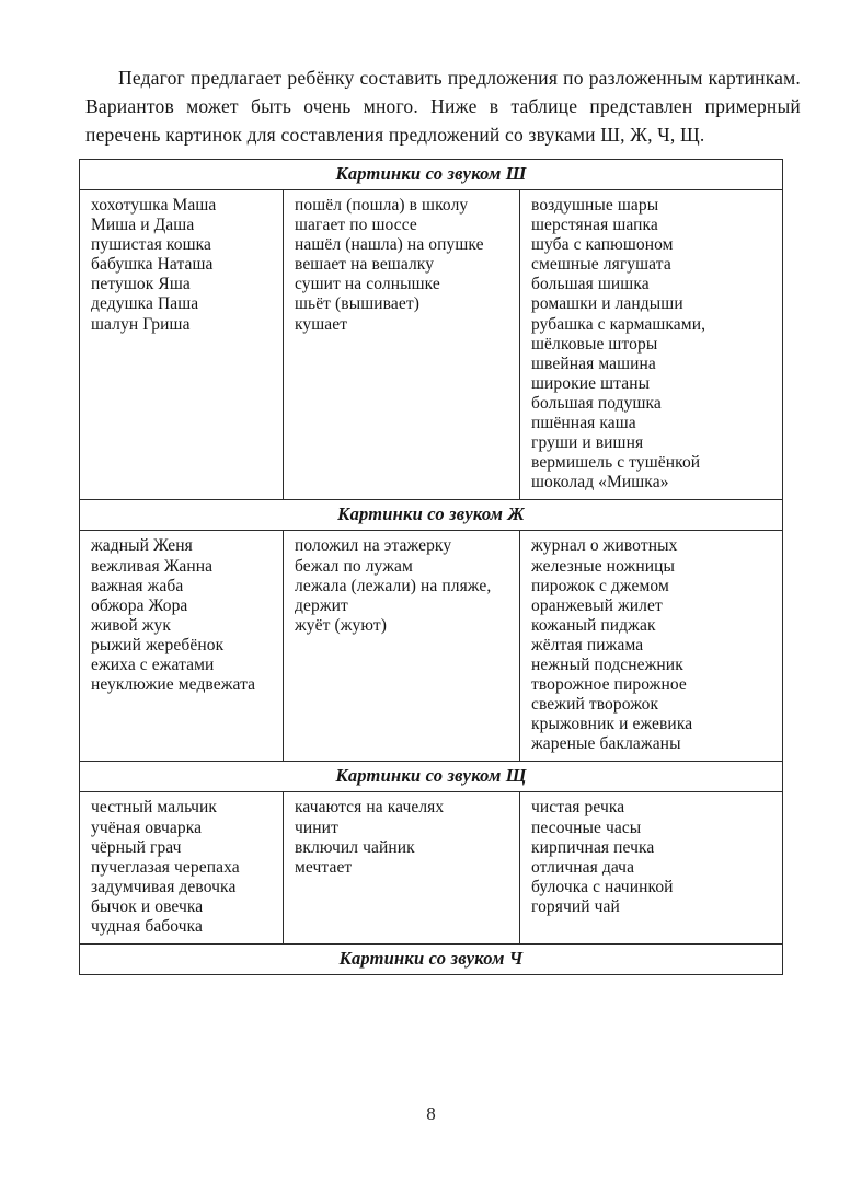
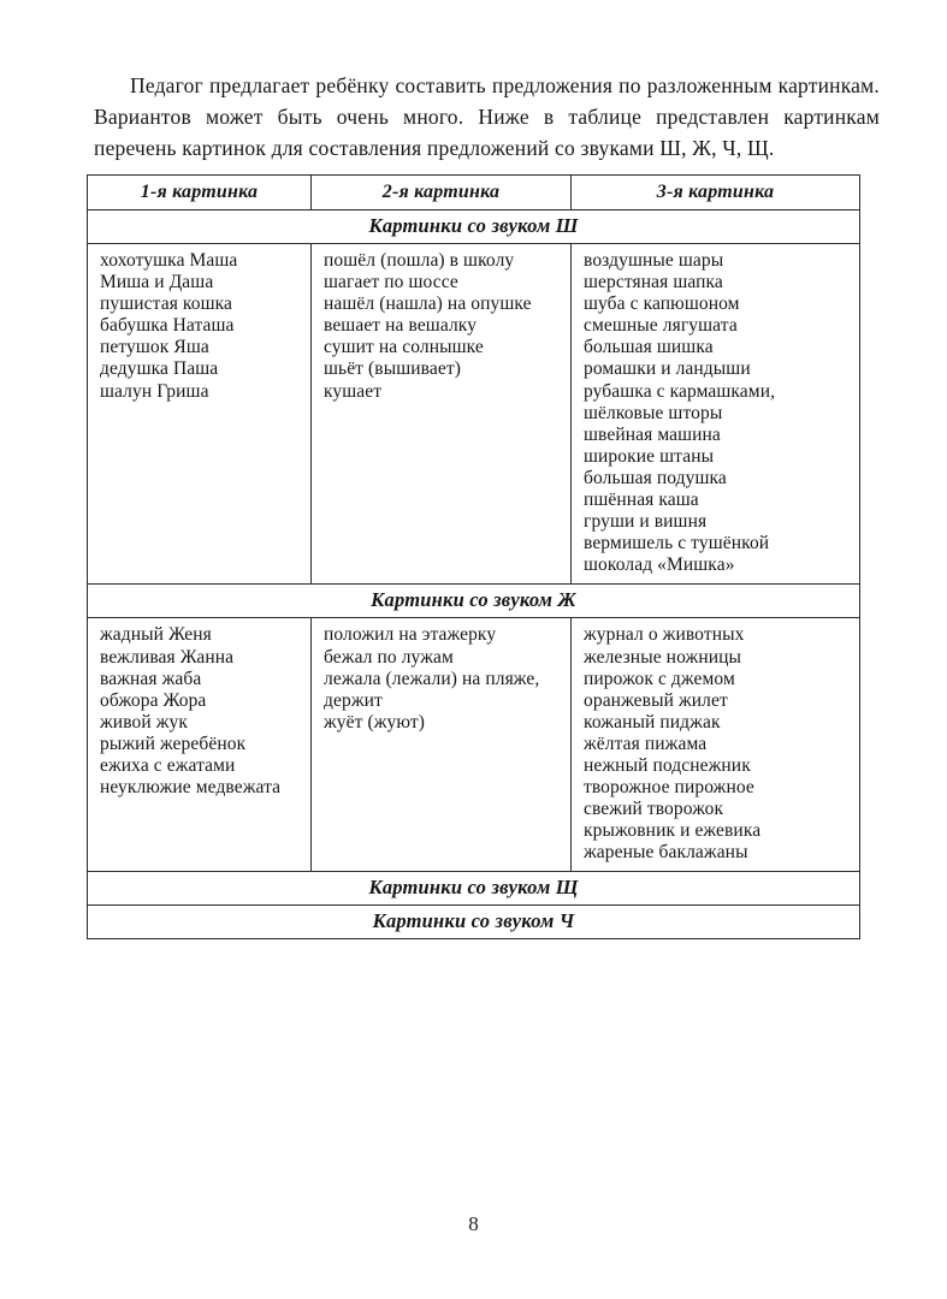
- Педагог предлагает ребёнку составить предложения по разложенным картинкам. Вариантов может быть очень много. Ниже в таблице представлен примерный перечень картинок для составления предложений со звуками Ш, Ж, Ч, Щ.
+ Педагог предлагает ребёнку составить предложения по разложенным картинкам. Вариантов может быть очень много. Ниже в таблице представлен картинкам перечень картинок для составления предложений со звуками Ш, Ж, Ч, Щ.
+ 1-я картинка	2-я картинка	3-я картинка
  Картинки со звуком Ш
  хохотушка Маша Миша и Даша пушистая кошка бабушка Наташа петушок Яша дедушка Паша шалун Гриша	пошёл (пошла) в школу шагает по шоссе нашёл (нашла) на опушке вешает на вешалку сушит на солнышке шьёт (вышивает) кушает	воздушные шары шерстяная шапка шуба с капюшоном смешные лягушата большая шишка ромашки и ландыши рубашка с кармашками, шёлковые шторы швейная машина широкие штаны большая подушка пшённая каша груши и вишня вермишель с тушёнкой шоколад «Мишка»
  Картинки со звуком Ж
  жадный Женя вежливая Жанна важная жаба обжора Жора живой жук рыжий жеребёнок ежиха с ежатами неуклюжие медвежата	положил на этажерку бежал по лужам лежала (лежали) на пляже, держит жуёт (жуют)	журнал о животных железные ножницы пирожок с джемом оранжевый жилет кожаный пиджак жёлтая пижама нежный подснежник творожное пирожное свежий творожок крыжовник и ежевика жареные баклажаны
  Картинки со звуком Щ
- честный мальчик учёная овчарка чёрный грач пучеглазая черепаха задумчивая девочка бычок и овечка чудная бабочка	качаются на качелях чинит включил чайник мечтает	чистая речка песочные часы кирпичная печка отличная дача булочка с начинкой горячий чай
  Картинки со звуком Ч
  8
